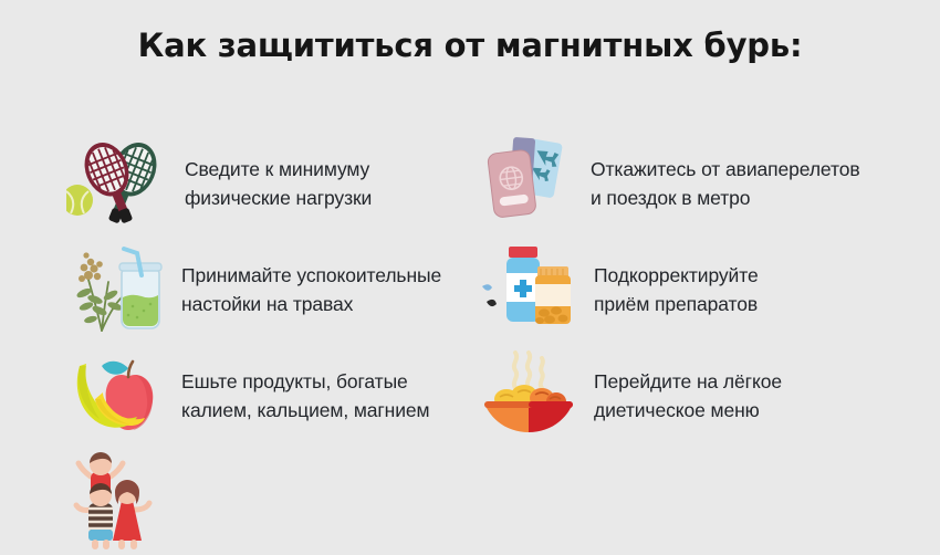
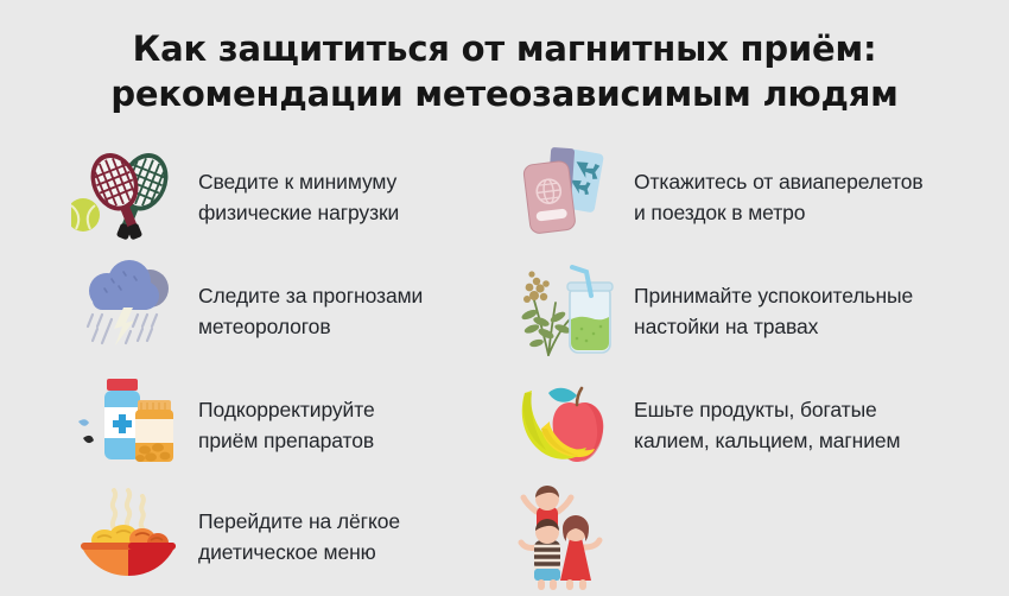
- Как защититься от магнитных бурь:
+ Как защититься от магнитных приём:
+ рекомендации метеозависимым людям
  Сведите к минимуму
  физические нагрузки
  Откажитесь от авиаперелетов
  и поездок в метро
+ Следите за прогнозами
+ метеорологов
  Принимайте успокоительные
  настойки на травах
  Подкорректируйте
  приём препаратов
  Ешьте продукты, богатые
  калием, кальцием, магнием
  Перейдите на лёгкое
  диетическое меню
